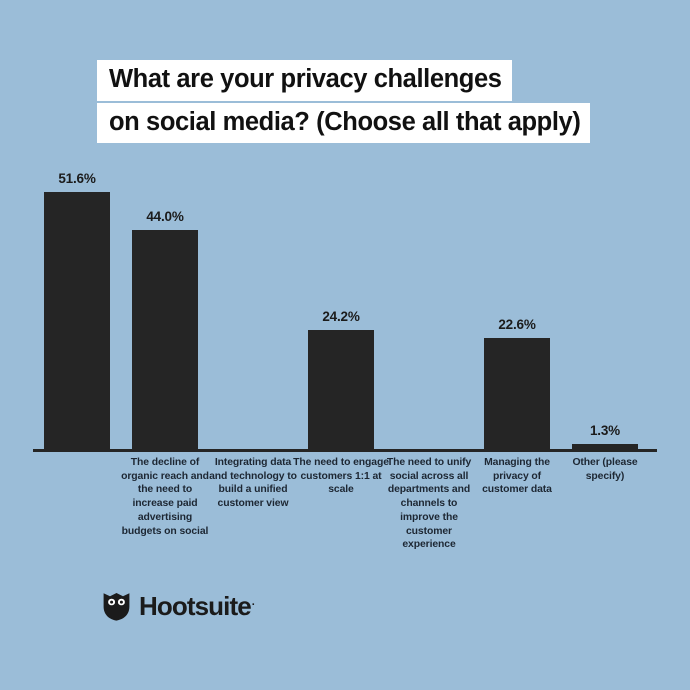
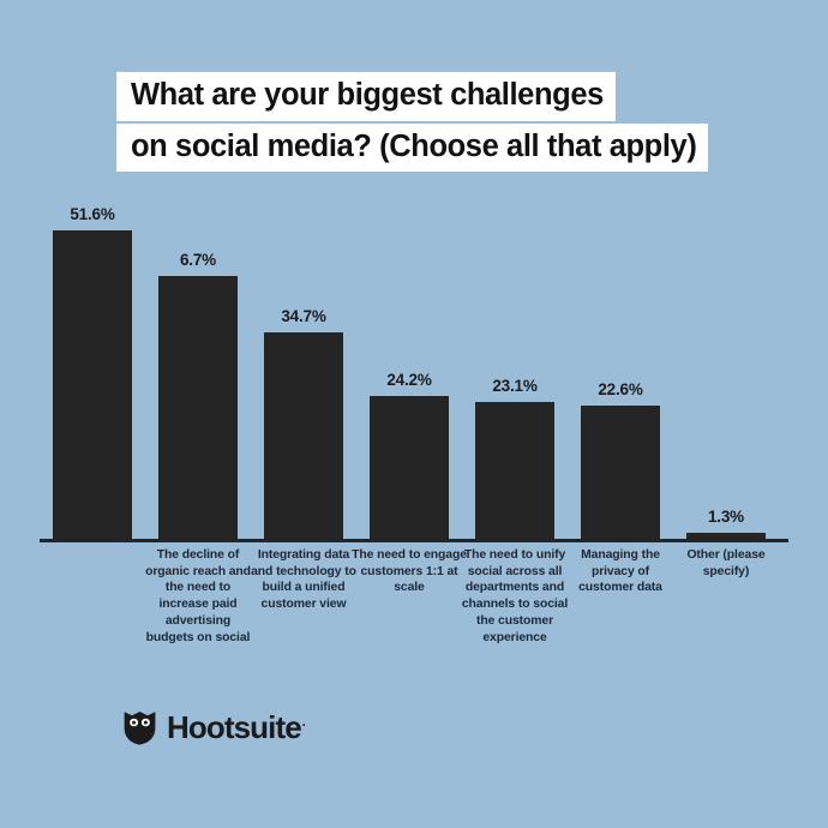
- What are your privacy challenges
+ What are your biggest challenges
  on social media? (Choose all that apply)
  51.6%
- 44.0%
+ 6.7%
+ 34.7%
  24.2%
+ 23.1%
  22.6%
  1.3%
  The decline of organic reach and the need to increase paid advertising budgets on social
  Integrating data and technology to build a unified customer view
  The need to engage customers 1:1 at scale
- The need to unify social across all departments and channels to improve the customer experience
+ The need to unify social across all departments and channels to social the customer experience
  Managing the privacy of customer data
  Other (please specify)
  Hootsuite
  ·
